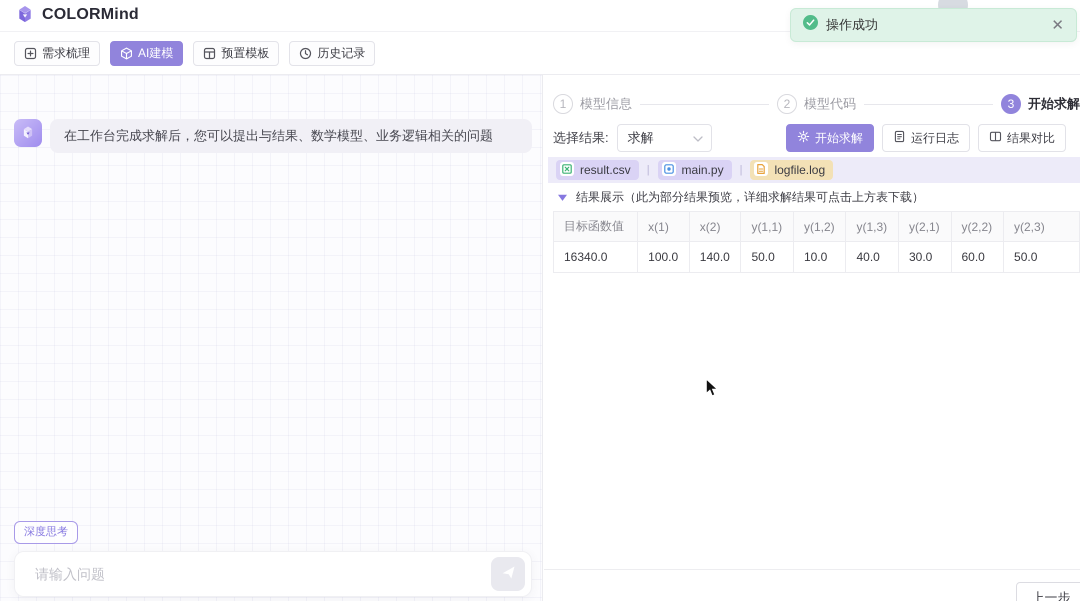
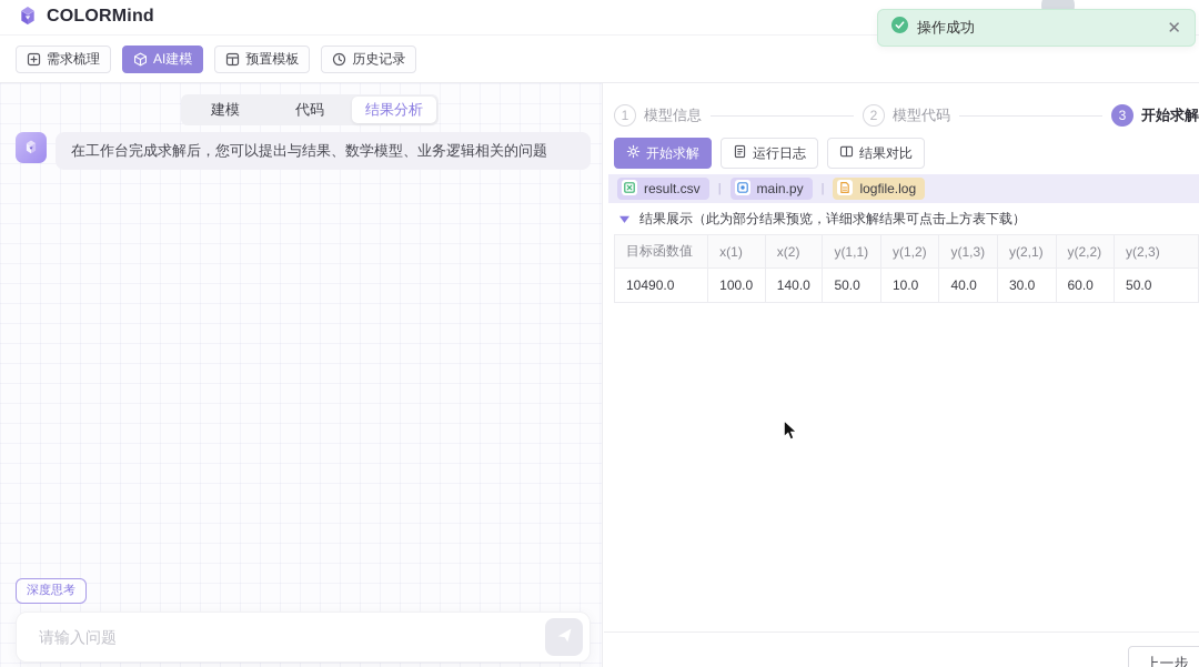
  COLORMind
  操作成功
  ✕
  需求梳理
  AI建模
  预置模板
  历史记录
+ 建模
+ 代码
+ 结果分析
  在工作台完成求解后，您可以提出与结果、数学模型、业务逻辑相关的问题
  深度思考
  请输入问题
  1
  模型信息
  2
  模型代码
  3
  开始求解
- 选择结果:
- 求解
  开始求解
  运行日志
  结果对比
  result.csv
  |
  main.py
  |
  logfile.log
  结果展示（此为部分结果预览，详细求解结果可点击上方表下载）
  目标函数值	x(1)	x(2)	y(1,1)	y(1,2)	y(1,3)	y(2,1)	y(2,2)	y(2,3)
- 16340.0	100.0	140.0	50.0	10.0	40.0	30.0	60.0	50.0
+ 10490.0	100.0	140.0	50.0	10.0	40.0	30.0	60.0	50.0
  上一步
